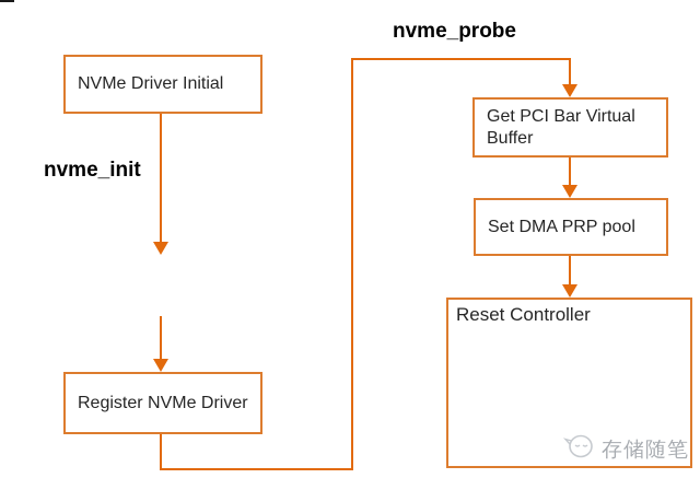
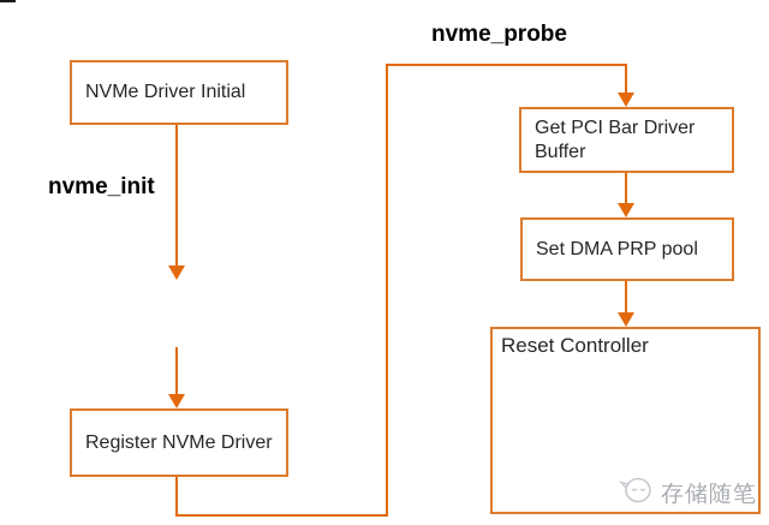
  nvme_init
  nvme_probe
  NVMe Driver Initial
  Register NVMe Driver
- Get PCI Bar Virtual Buffer
+ Get PCI Bar Driver Buffer
  Set DMA PRP pool
  Reset Controller
  存储随笔
